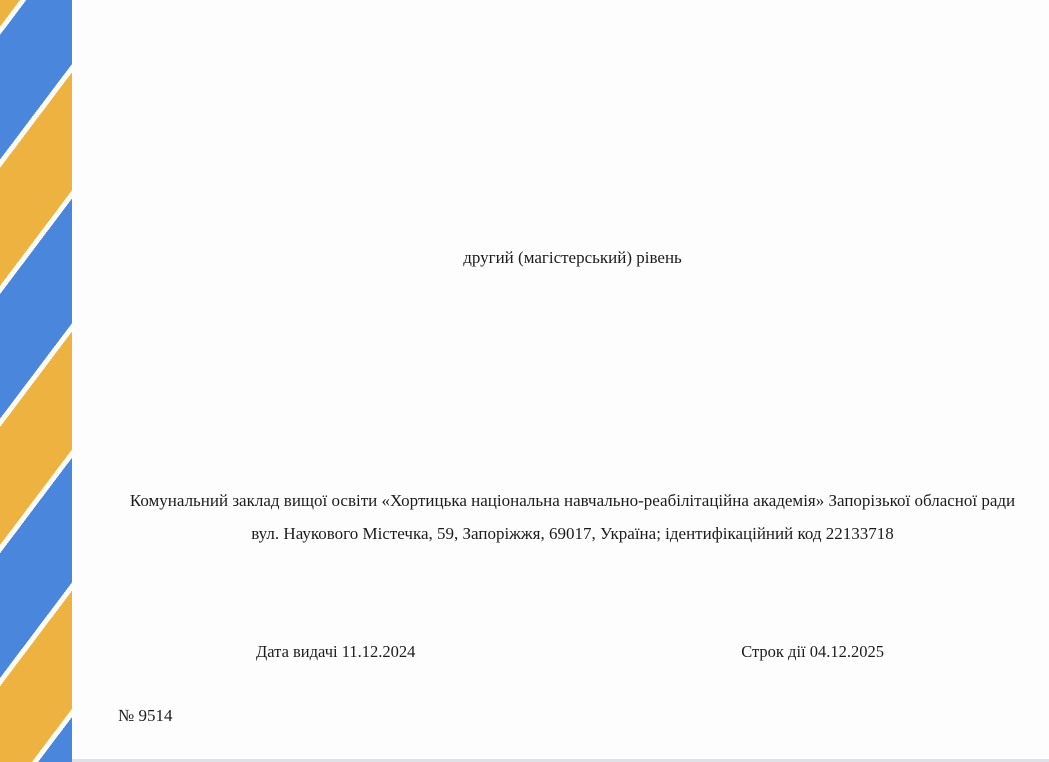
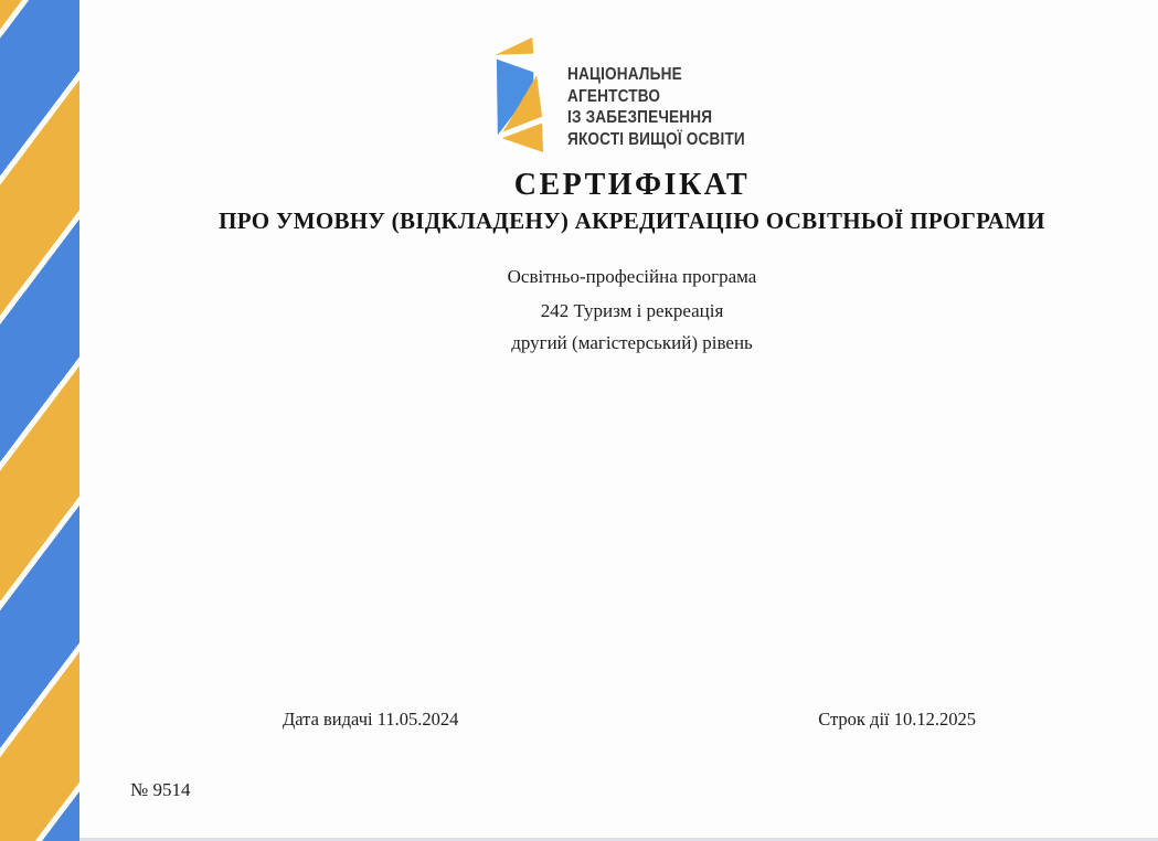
+ НАЦІОНАЛЬНЕ
+ АГЕНТСТВО
+ ІЗ ЗАБЕЗПЕЧЕННЯ
+ ЯКОСТІ ВИЩОЇ ОСВІТИ
+ СЕРТИФІКАТ
+ ПРО УМОВНУ (ВІДКЛАДЕНУ) АКРЕДИТАЦІЮ ОСВІТНЬОЇ ПРОГРАМИ
+ Освітньо-професійна програма
+ 242 Туризм і рекреація
  другий (магістерський) рівень
- Комунальний заклад вищої освіти «Хортицька національна навчально-реабілітаційна академія» Запорізької обласної ради
- вул. Наукового Містечка, 59, Запоріжжя, 69017, Україна; ідентифікаційний код 22133718
- Дата видачі 11.12.2024
+ Дата видачі 11.05.2024
- Строк дії 04.12.2025
+ Строк дії 10.12.2025
  № 9514
